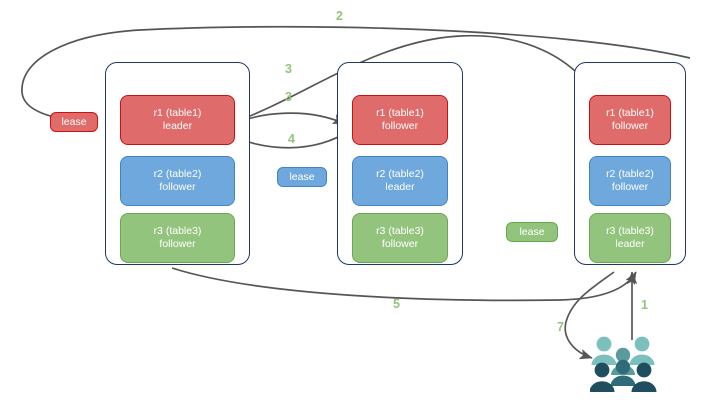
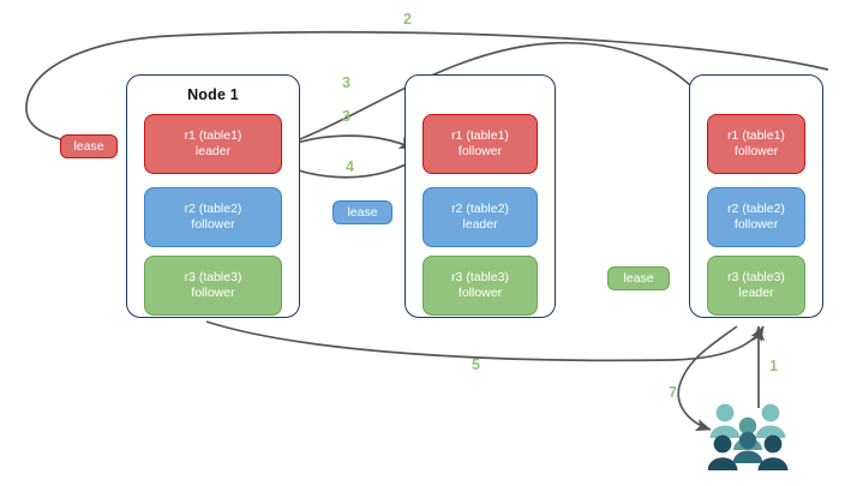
+ Node 1
  r1 (table1)
  leader
  r2 (table2)
  follower
  r3 (table3)
  follower
  r1 (table1)
  follower
  r2 (table2)
  leader
  r3 (table3)
  follower
  r1 (table1)
  follower
  r2 (table2)
  follower
  r3 (table3)
  leader
  lease
  lease
  lease
  2
  3
  3
  4
  5
  1
  7
